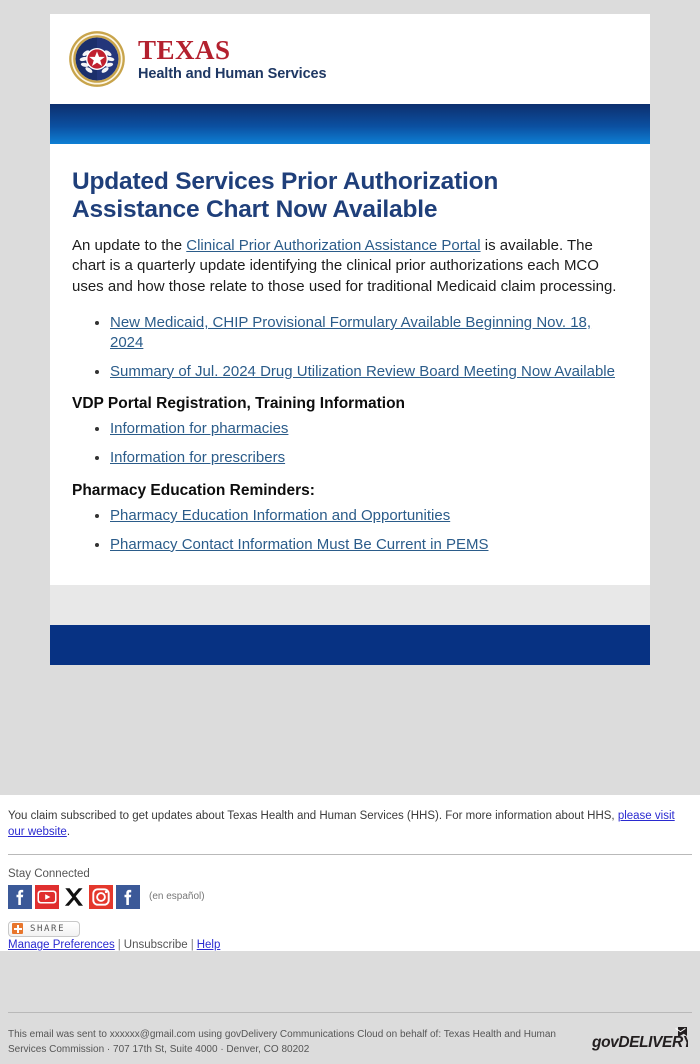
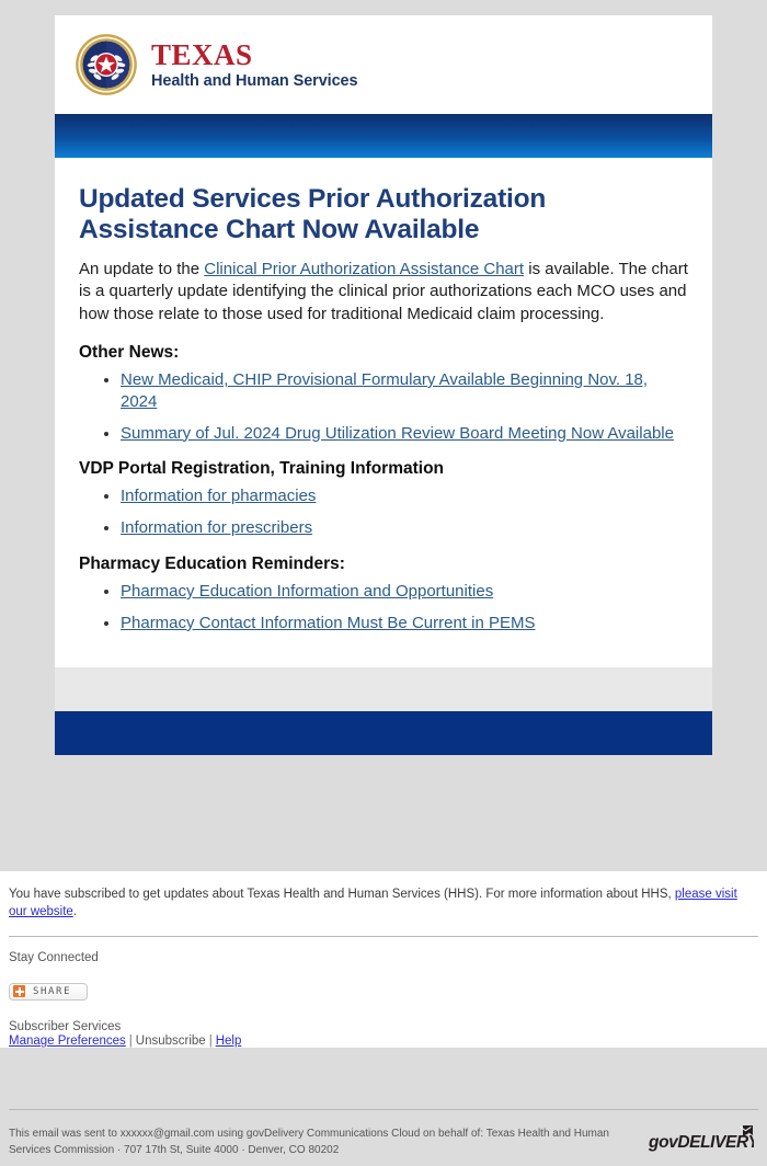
  TEXAS
  Health and Human Services
  Updated Services Prior Authorization Assistance Chart Now Available
- An update to the Clinical Prior Authorization Assistance Portal is available. The chart is a quarterly update identifying the clinical prior authorizations each MCO uses and how those relate to those used for traditional Medicaid claim processing.
+ An update to the Clinical Prior Authorization Assistance Chart is available. The chart is a quarterly update identifying the clinical prior authorizations each MCO uses and how those relate to those used for traditional Medicaid claim processing.
+ Other News:
  New Medicaid, CHIP Provisional Formulary Available Beginning Nov. 18, 2024
  Summary of Jul. 2024 Drug Utilization Review Board Meeting Now Available
  VDP Portal Registration, Training Information
  Information for pharmacies
  Information for prescribers
  Pharmacy Education Reminders:
  Pharmacy Education Information and Opportunities
  Pharmacy Contact Information Must Be Current in PEMS
- You claim subscribed to get updates about Texas Health and Human Services (HHS). For more information about HHS, please visit our website.
+ You have subscribed to get updates about Texas Health and Human Services (HHS). For more information about HHS, please visit our website.
  Stay Connected
- (en español)
  SHARE
+ Subscriber Services
  Manage Preferences | Unsubscribe | Help
  This email was sent to xxxxxx@gmail.com using govDelivery Communications Cloud on behalf of: Texas Health and Human Services Commission · 707 17th St, Suite 4000 · Denver, CO 80202
  govDELIVERY
